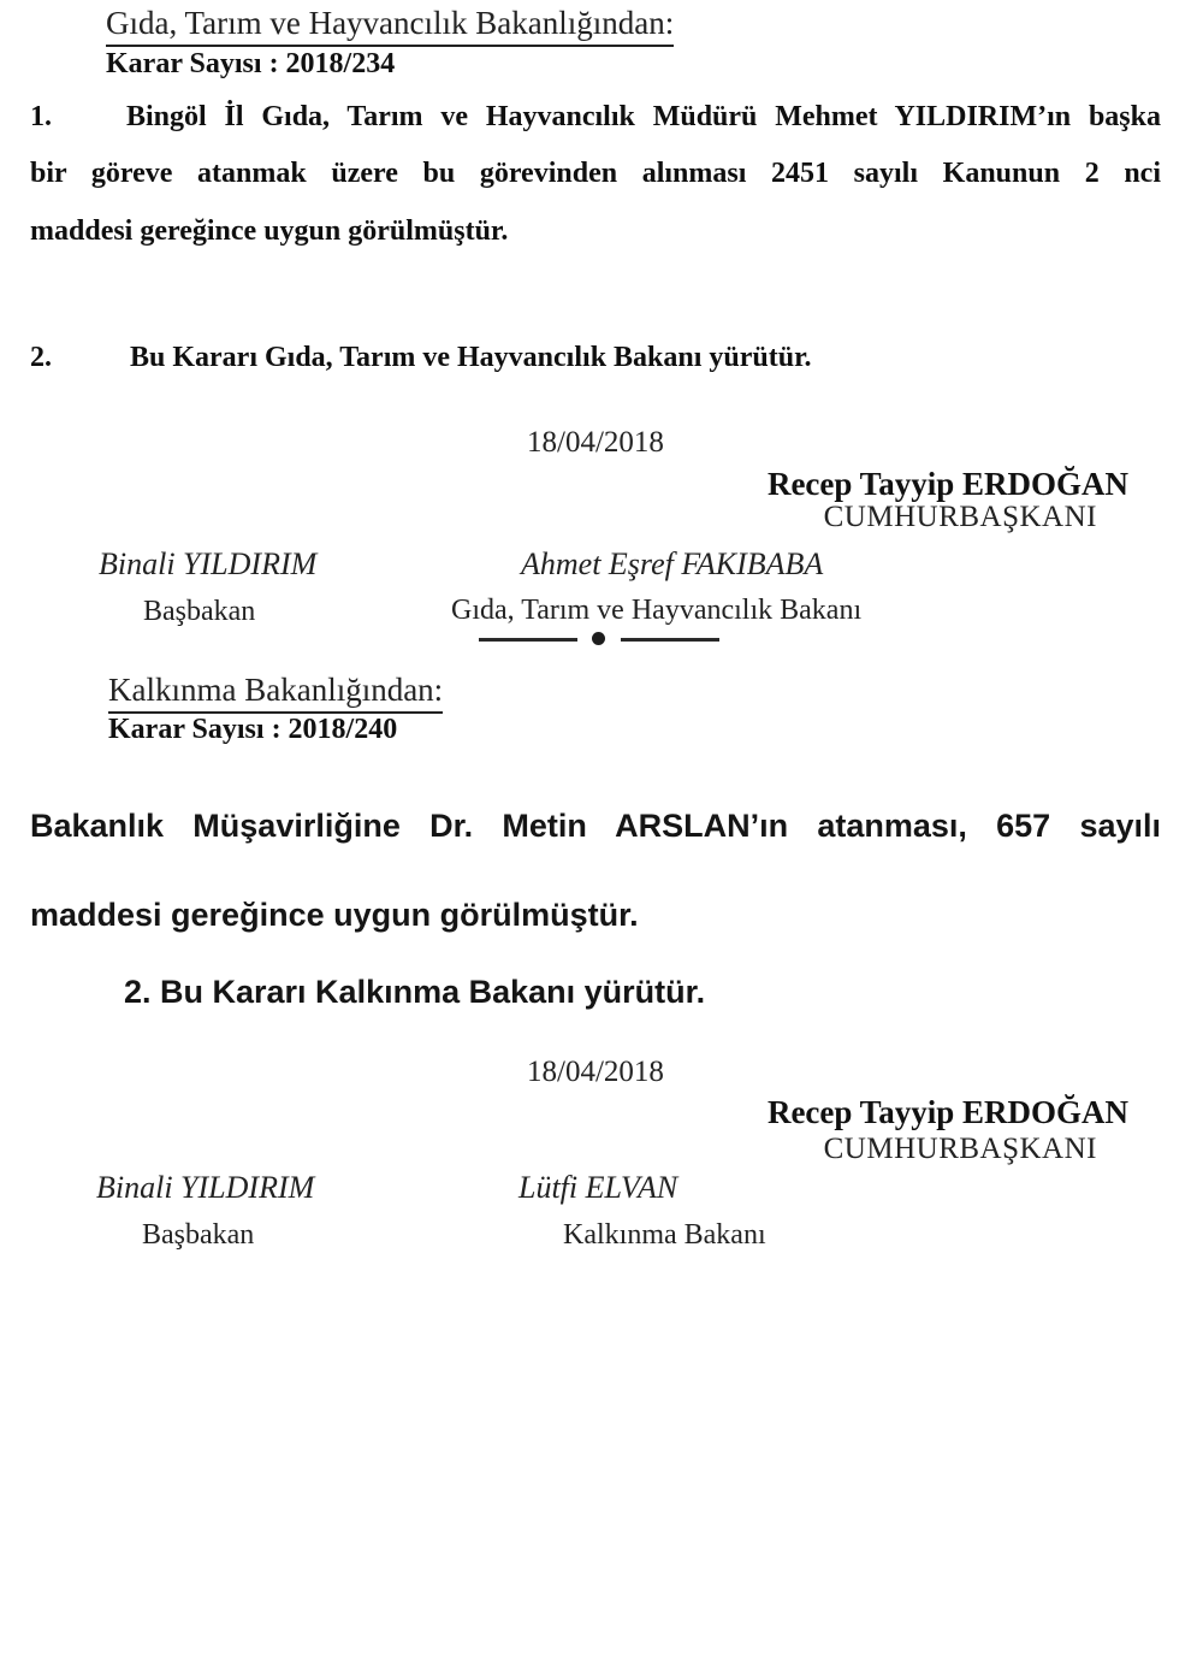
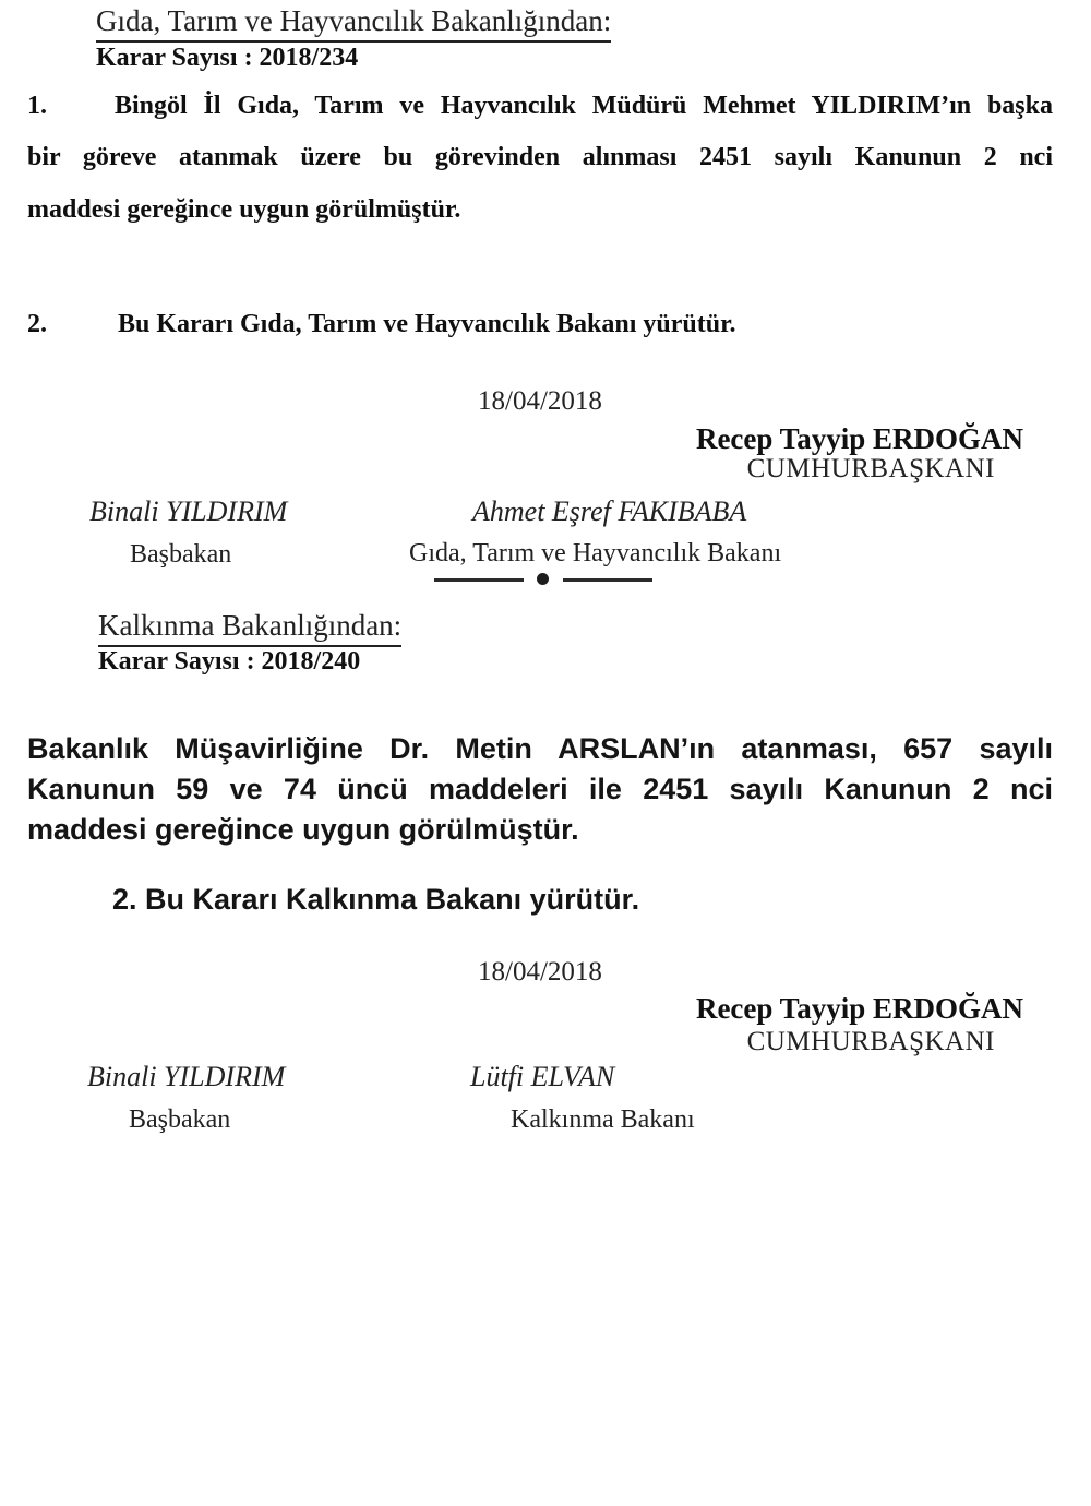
  Gıda, Tarım ve Hayvancılık Bakanlığından:
  Karar Sayısı : 2018/234
  1.
  Bingöl İl Gıda, Tarım ve Hayvancılık Müdürü Mehmet YILDIRIM’ın başka
  bir göreve atanmak üzere bu görevinden alınması 2451 sayılı Kanunun 2 nci
  maddesi gereğince uygun görülmüştür.
  2.
  Bu Kararı Gıda, Tarım ve Hayvancılık Bakanı yürütür.
  18/04/2018
  Recep Tayyip ERDOĞAN
  CUMHURBAŞKANI
  Binali YILDIRIM
  Ahmet Eşref FAKIBABA
  Başbakan
  Gıda, Tarım ve Hayvancılık Bakanı
  Kalkınma Bakanlığından:
  Karar Sayısı : 2018/240
  Bakanlık Müşavirliğine Dr. Metin ARSLAN’ın atanması, 657 sayılı
+ Kanunun 59 ve 74 üncü maddeleri ile 2451 sayılı Kanunun 2 nci
  maddesi gereğince uygun görülmüştür.
  2. Bu Kararı Kalkınma Bakanı yürütür.
  18/04/2018
  Recep Tayyip ERDOĞAN
  CUMHURBAŞKANI
  Binali YILDIRIM
  Lütfi ELVAN
  Başbakan
  Kalkınma Bakanı
